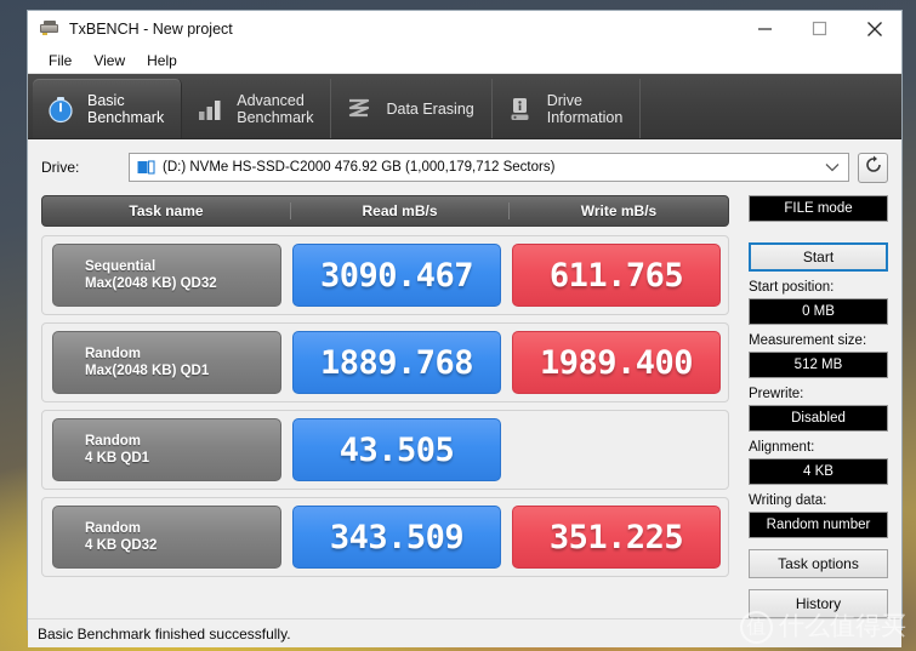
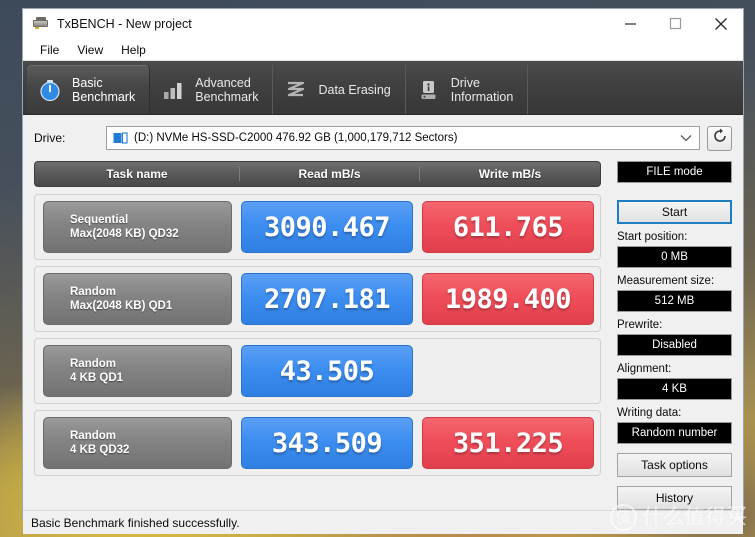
  TxBENCH - New project
  File
  View
  Help
  Basic
  Benchmark
  Advanced
  Benchmark
  Data Erasing
  Drive
  Information
  Drive:
  (D:) NVMe HS-SSD-C2000 476.92 GB (1,000,179,712 Sectors)
  Task name
  Read mB/s
  Write mB/s
  Sequential
  Max(2048 KB) QD32
  3090.467
  611.765
  Random
  Max(2048 KB) QD1
- 1889.768
+ 2707.181
  1989.400
  Random
  4 KB QD1
  43.505
  Random
  4 KB QD32
  343.509
  351.225
  FILE mode
  Start
  Start position:
  0 MB
  Measurement size:
  512 MB
  Prewrite:
  Disabled
  Alignment:
  4 KB
  Writing data:
  Random number
  Task options
  History
  Basic Benchmark finished successfully.
  值
  什么值得买
